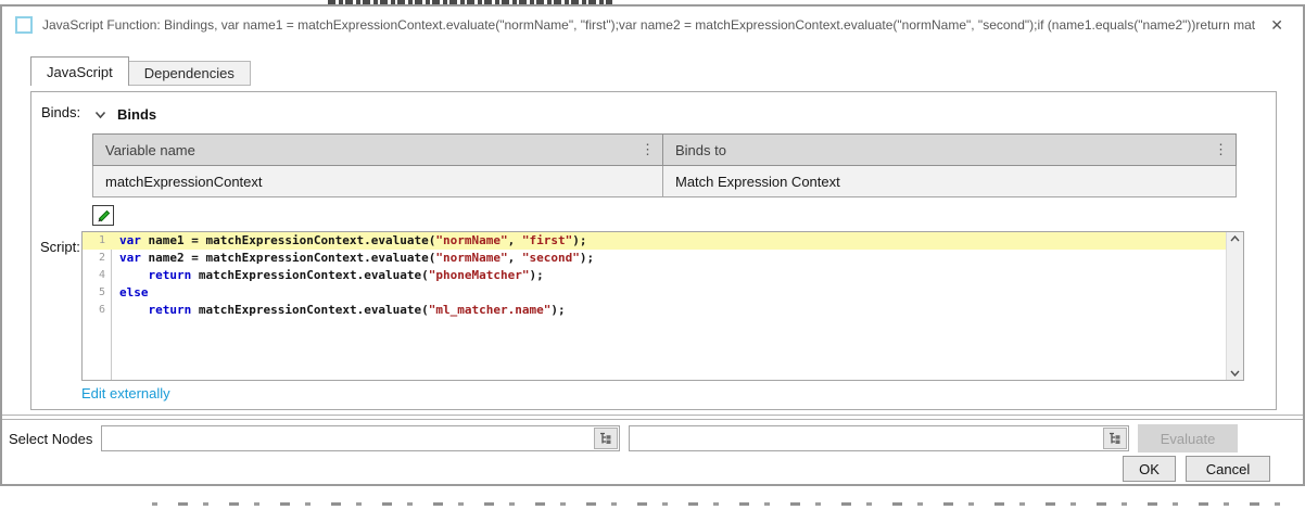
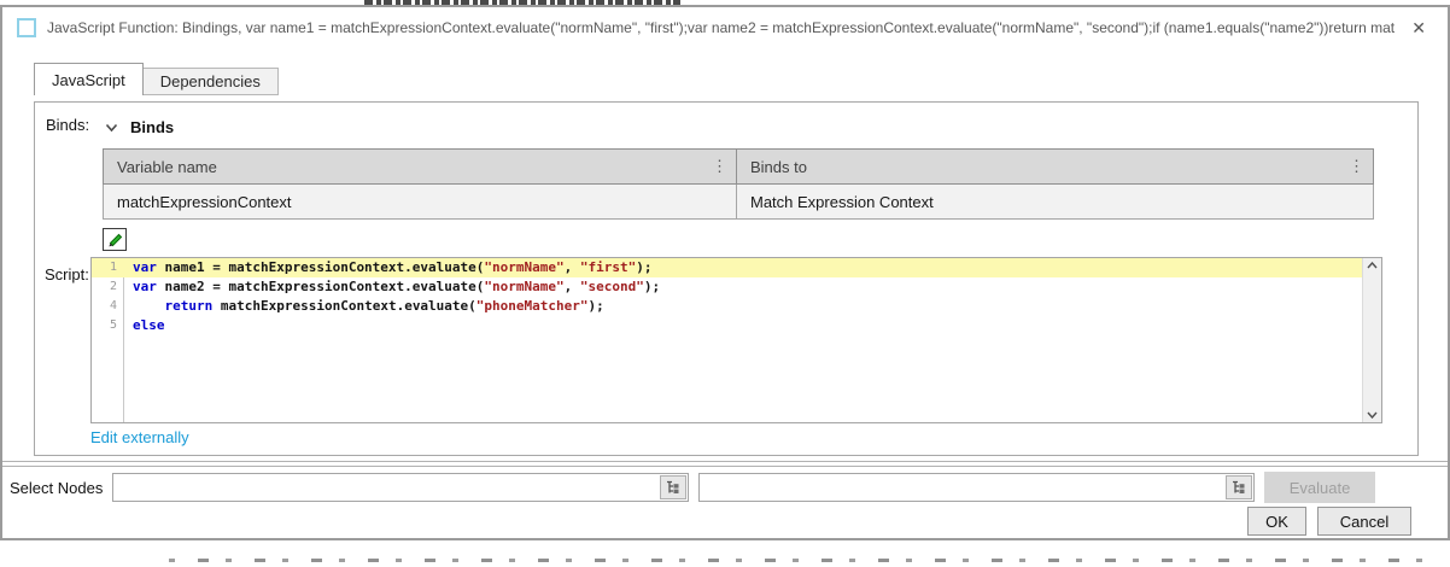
  JavaScript Function: Bindings, var name1 = matchExpressionContext.evaluate("normName", "first");var name2 = matchExpressionContext.evaluate("normName", "second");if (name1.equals("name2"))return mat
  ✕
  JavaScript
  Dependencies
  Binds:
  Binds
  Variable name ⋮	Binds to ⋮
  matchExpressionContext	Match Expression Context
  Script:
  1
  var name1 = matchExpressionContext.evaluate("normName", "first");
  2
  var name2 = matchExpressionContext.evaluate("normName", "second");
  4
  return matchExpressionContext.evaluate("phoneMatcher");
  5
  else
- 6
- return matchExpressionContext.evaluate("ml_matcher.name");
  Edit externally
  Select Nodes
  Evaluate
  OK
  Cancel
